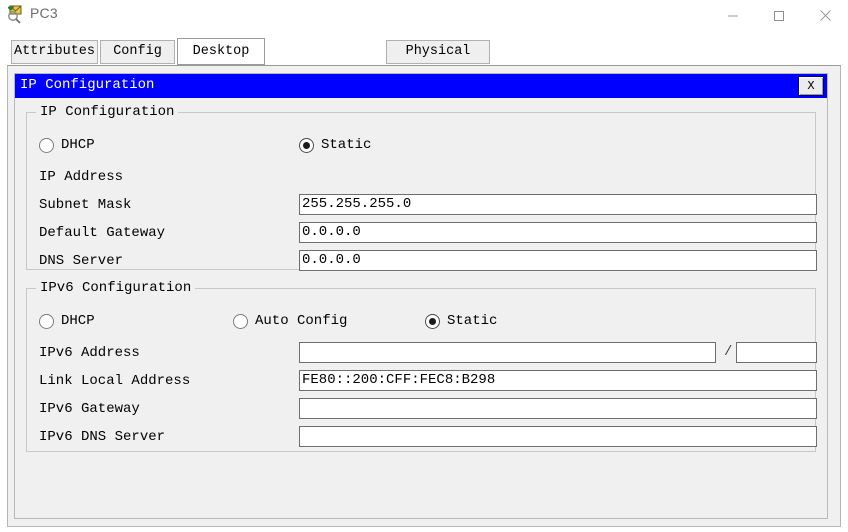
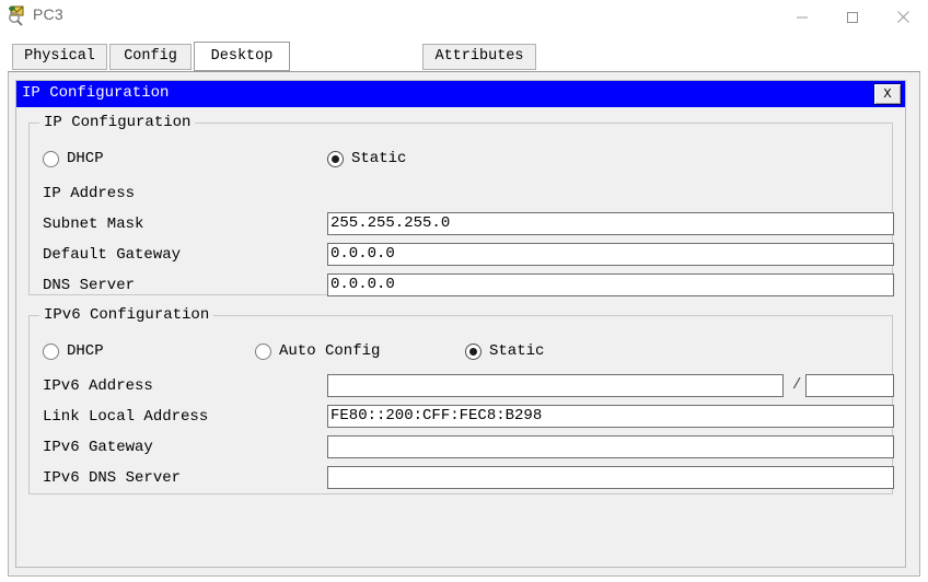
  PC3
- Attributes
+ Physical
  Config
  Desktop
- Physical
+ Attributes
  IP Configuration
  X
  IP Configuration
  DHCP
  Static
  IP Address
  Subnet Mask
  255.255.255.0
  Default Gateway
  0.0.0.0
  DNS Server
  0.0.0.0
  IPv6 Configuration
  DHCP
  Auto Config
  Static
  IPv6 Address
  /
  Link Local Address
  FE80::200:CFF:FEC8:B298
  IPv6 Gateway
  IPv6 DNS Server
